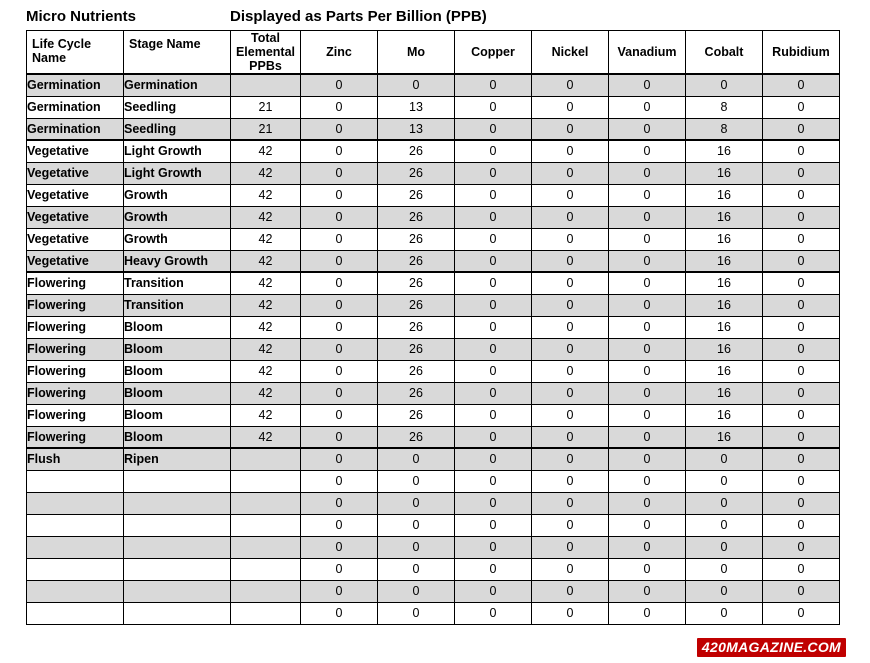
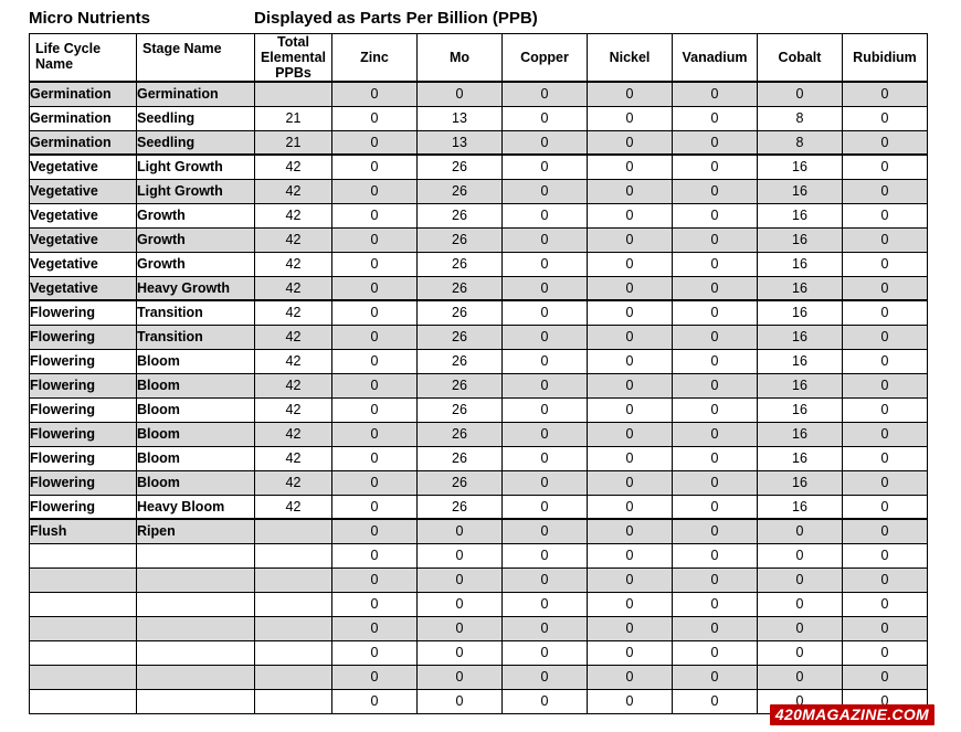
  Micro Nutrients
  Displayed as Parts Per Billion (PPB)
  Life Cycle Name	Stage Name	Total Elemental PPBs	Zinc	Mo	Copper	Nickel	Vanadium	Cobalt	Rubidium
  Germination	Germination		0	0	0	0	0	0	0
  Germination	Seedling	21	0	13	0	0	0	8	0
  Germination	Seedling	21	0	13	0	0	0	8	0
  Vegetative	Light Growth	42	0	26	0	0	0	16	0
  Vegetative	Light Growth	42	0	26	0	0	0	16	0
  Vegetative	Growth	42	0	26	0	0	0	16	0
  Vegetative	Growth	42	0	26	0	0	0	16	0
  Vegetative	Growth	42	0	26	0	0	0	16	0
  Vegetative	Heavy Growth	42	0	26	0	0	0	16	0
  Flowering	Transition	42	0	26	0	0	0	16	0
  Flowering	Transition	42	0	26	0	0	0	16	0
  Flowering	Bloom	42	0	26	0	0	0	16	0
  Flowering	Bloom	42	0	26	0	0	0	16	0
  Flowering	Bloom	42	0	26	0	0	0	16	0
  Flowering	Bloom	42	0	26	0	0	0	16	0
  Flowering	Bloom	42	0	26	0	0	0	16	0
  Flowering	Bloom	42	0	26	0	0	0	16	0
+ Flowering	Heavy Bloom	42	0	26	0	0	0	16	0
  Flush	Ripen		0	0	0	0	0	0	0
  			0	0	0	0	0	0	0
  			0	0	0	0	0	0	0
  			0	0	0	0	0	0	0
  			0	0	0	0	0	0	0
  			0	0	0	0	0	0	0
  			0	0	0	0	0	0	0
  			0	0	0	0	0	0	0
  420MAGAZINE.COM
